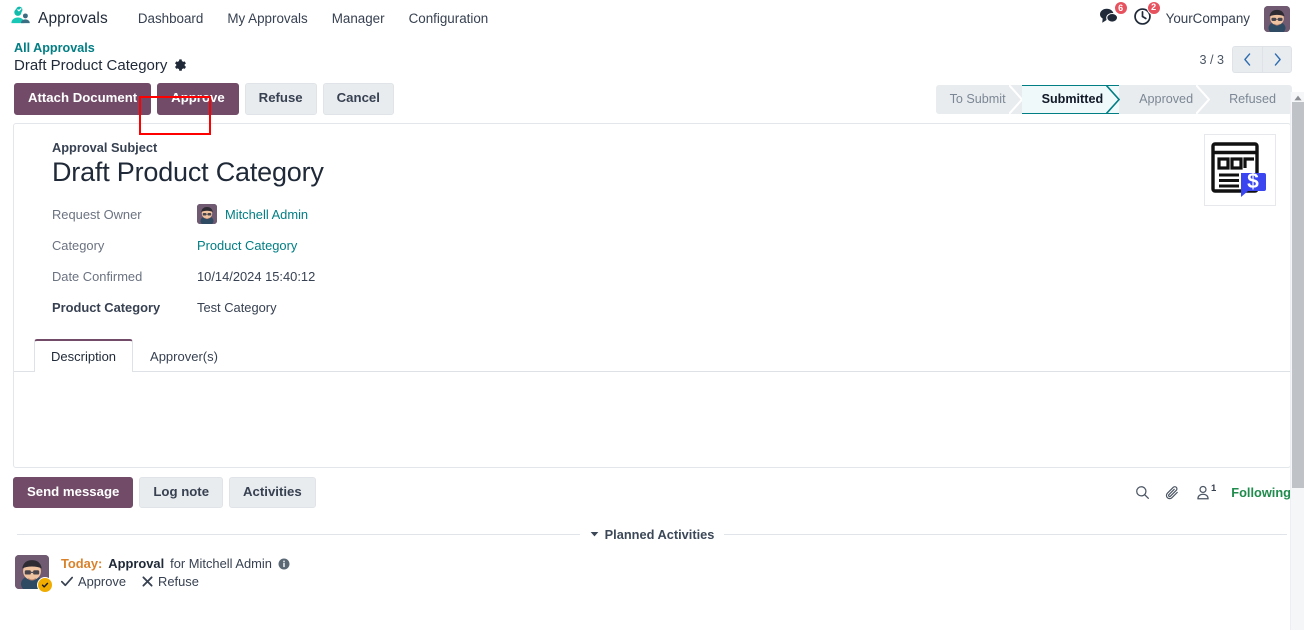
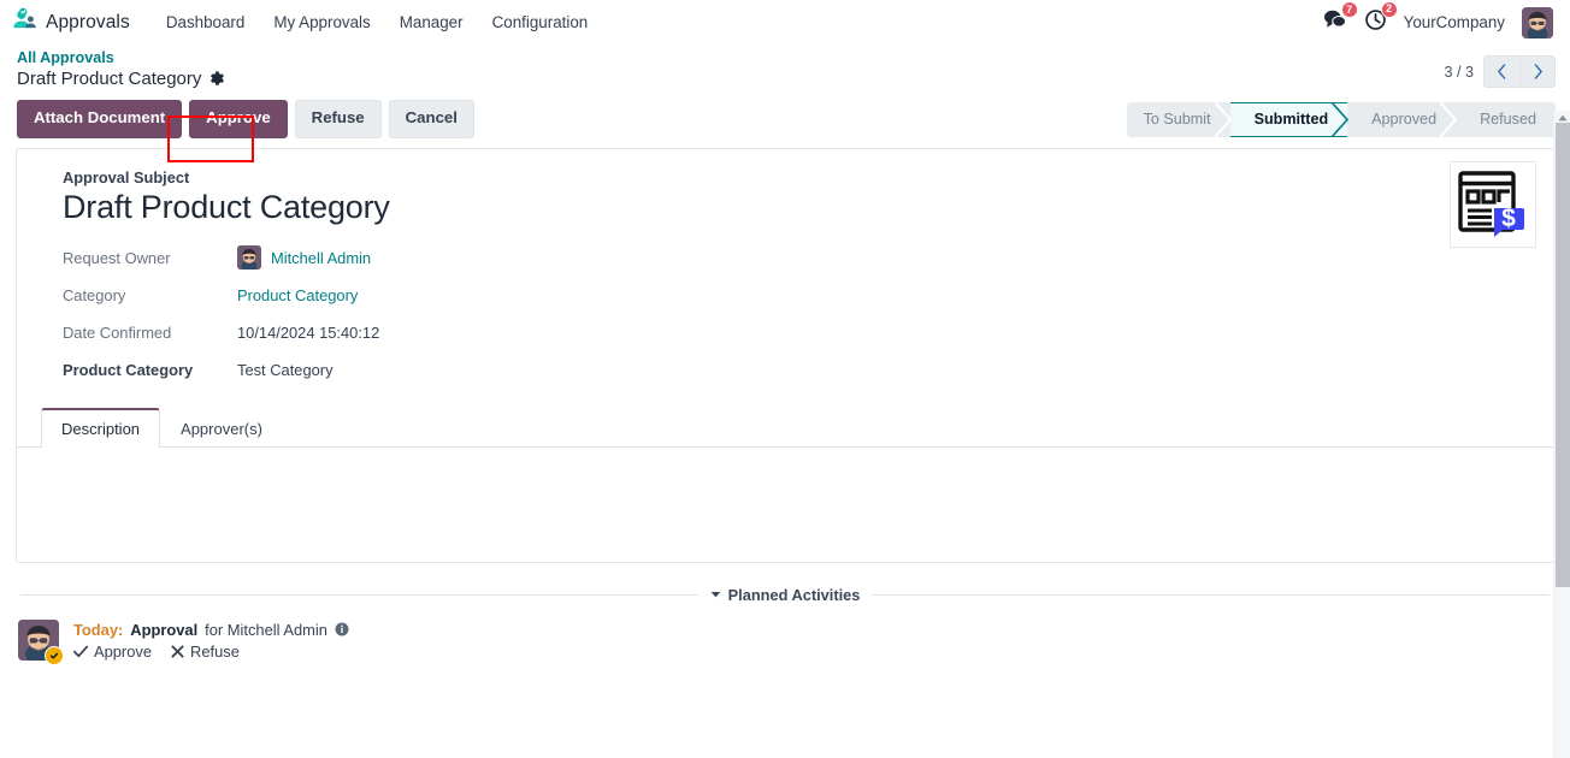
  Approvals
  Dashboard
  My Approvals
  Manager
  Configuration
- 6
+ 7
  2
  YourCompany
  All Approvals
  Draft Product Category
  3 / 3
  Attach Document
  Approve
  Refuse
  Cancel
  To Submit
  Submitted
  Approved
  Refused
  $
  Approval Subject
  Draft Product Category
  Request Owner
  Mitchell Admin
  Category
  Product Category
  Date Confirmed
  10/14/2024 15:40:12
  Product Category
  Test Category
  Description
  Approver(s)
- Send message
- Log note
- Activities
- 1
- Following
  Planned Activities
  Today:
  Approval
  for Mitchell Admin
  Approve
  Refuse
